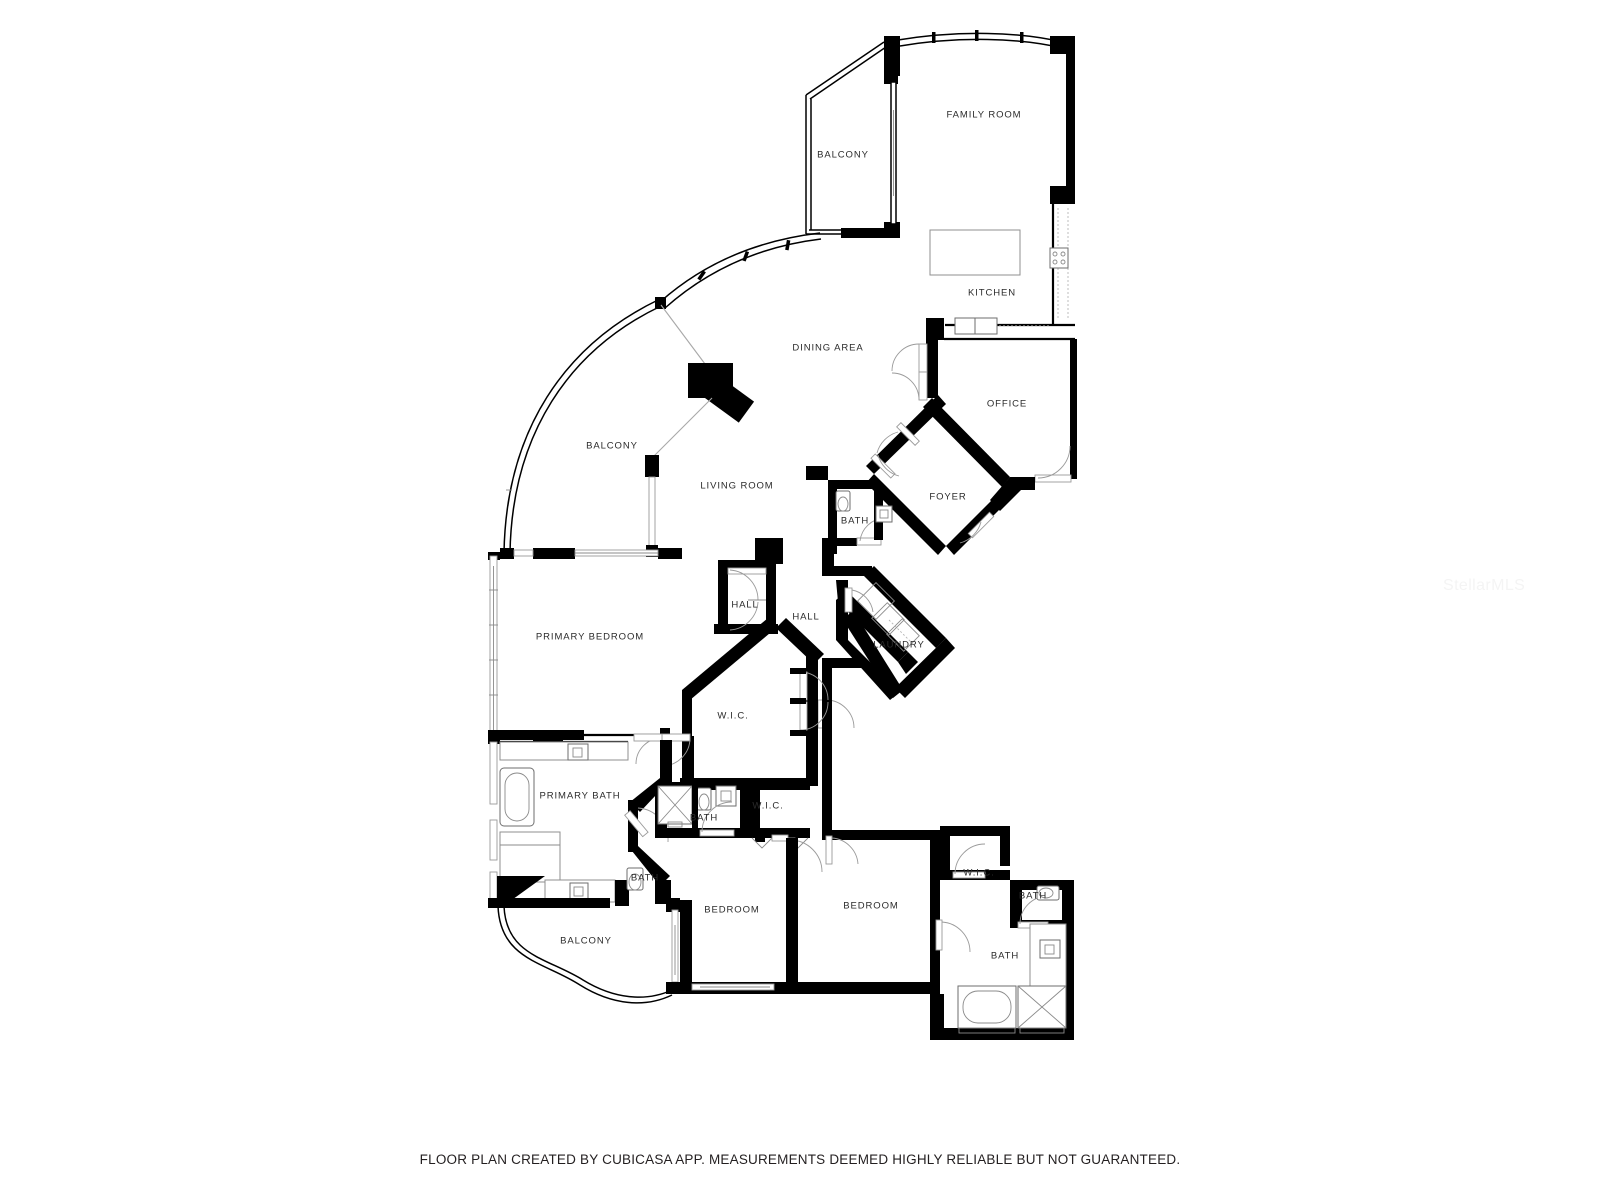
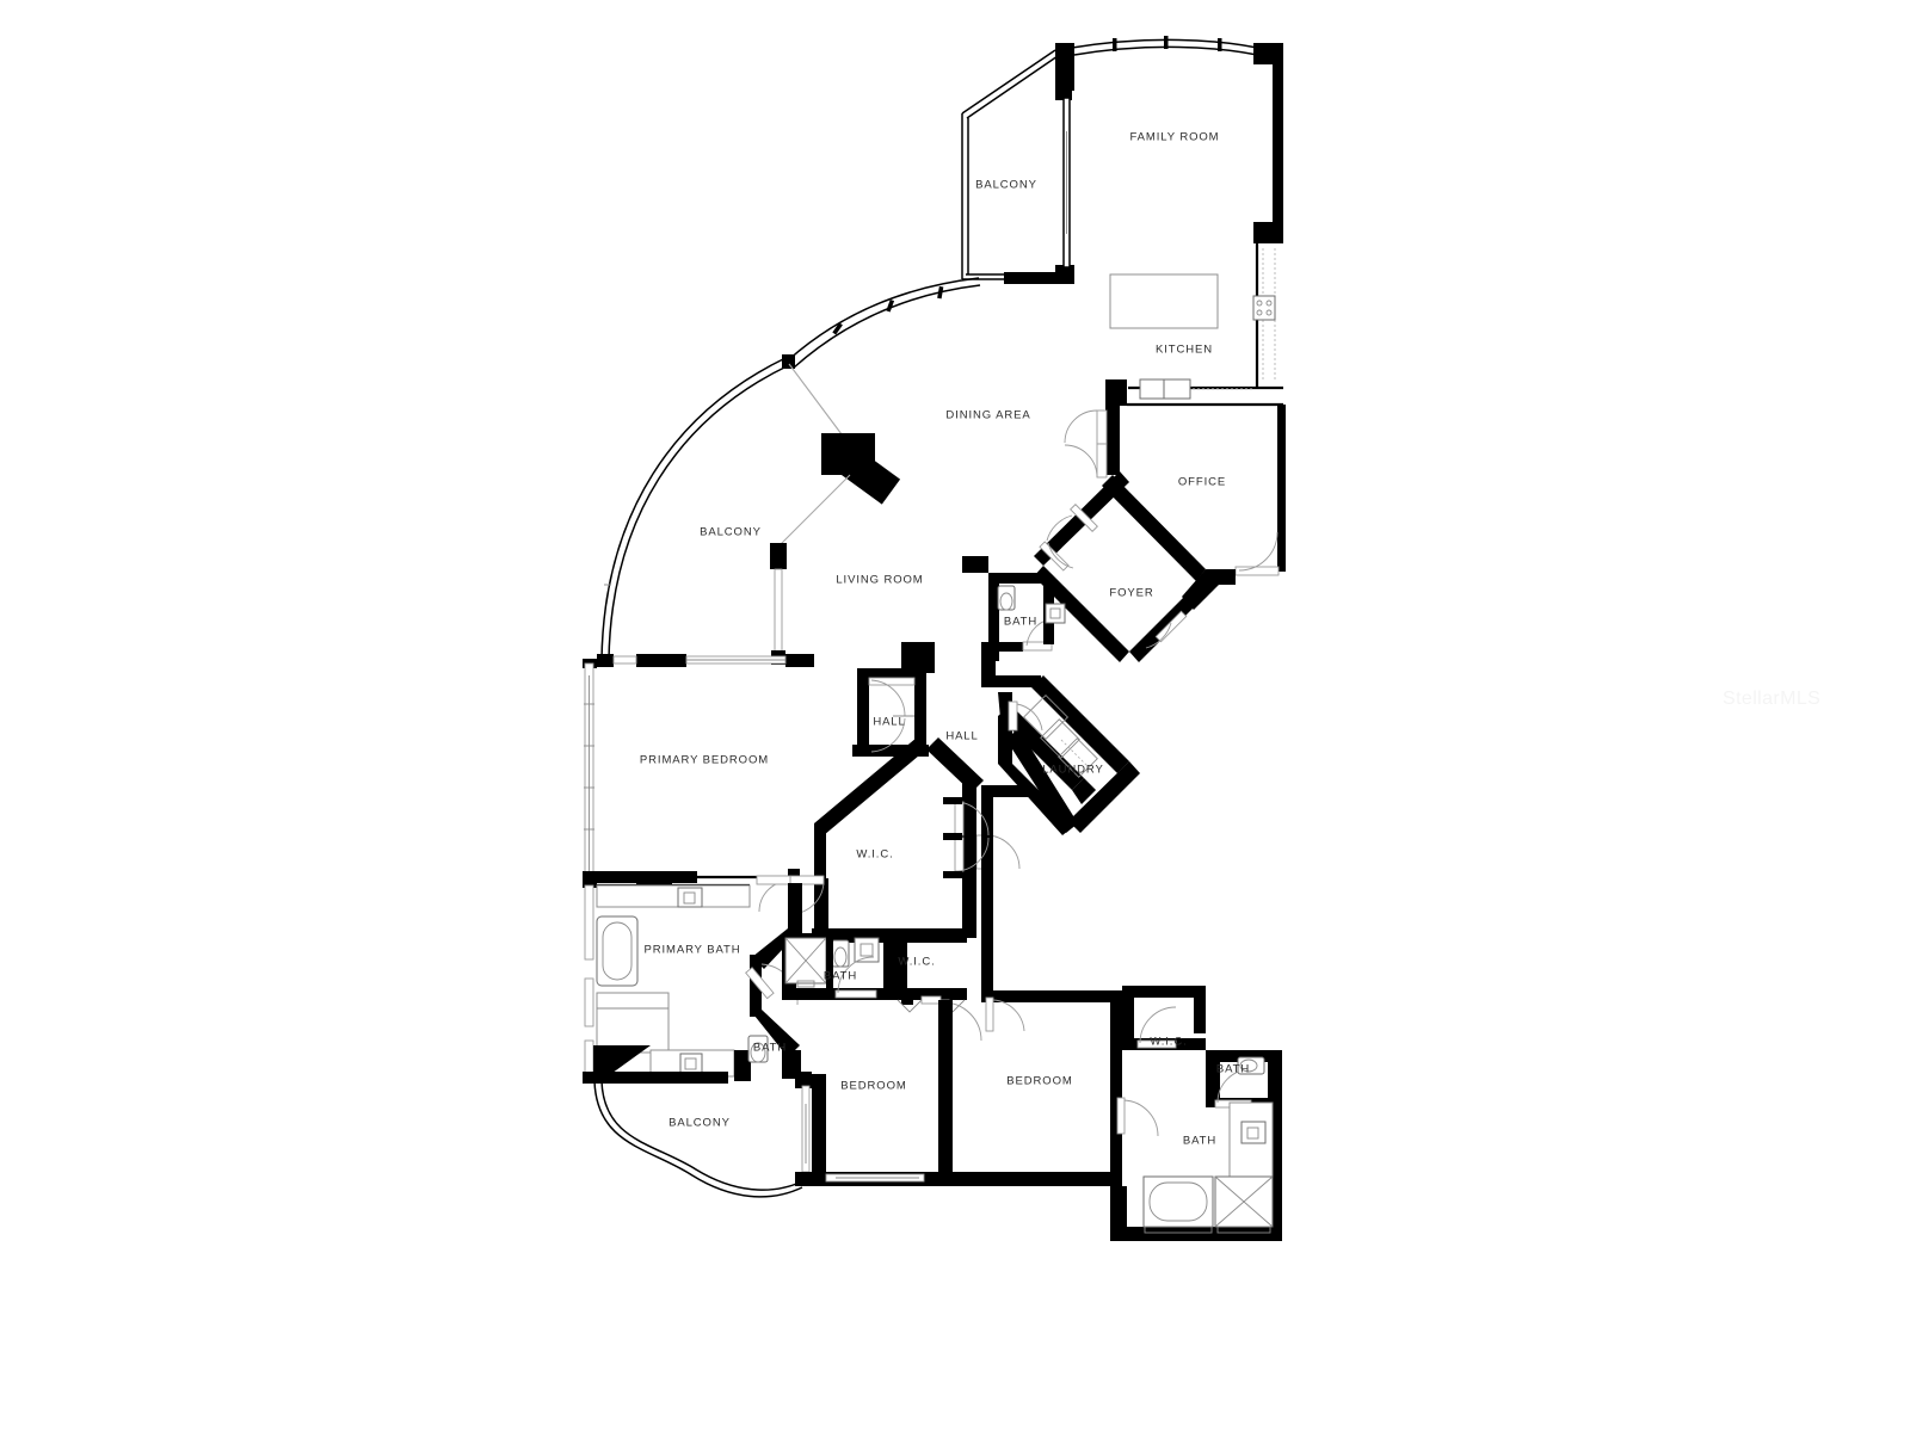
  FAMILY ROOM
  BALCONY
  KITCHEN
  DINING AREA
  OFFICE
  FOYER
  BATH
  BALCONY
  LIVING ROOM
  HALL
  HALL
  LAUNDRY
  PRIMARY BEDROOM
  W.I.C.
  PRIMARY BATH
  BATH
  W.I.C.
  BATH
  BALCONY
  BEDROOM
  BEDROOM
  W.I.C.
  BATH
  BATH
- FLOOR PLAN CREATED BY CUBICASA APP. MEASUREMENTS DEEMED HIGHLY RELIABLE BUT NOT GUARANTEED.
